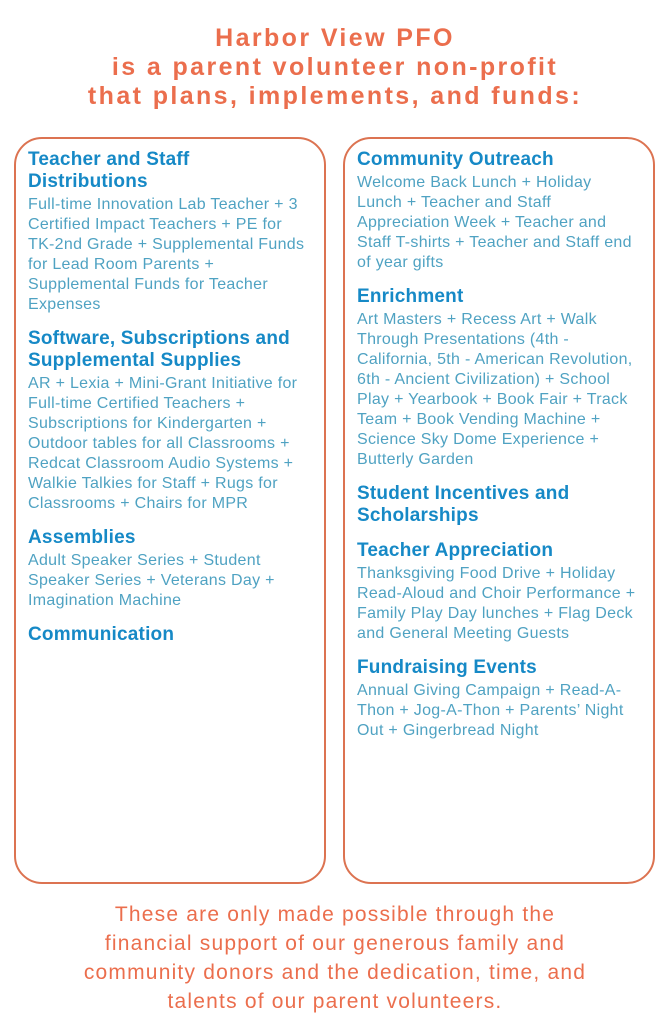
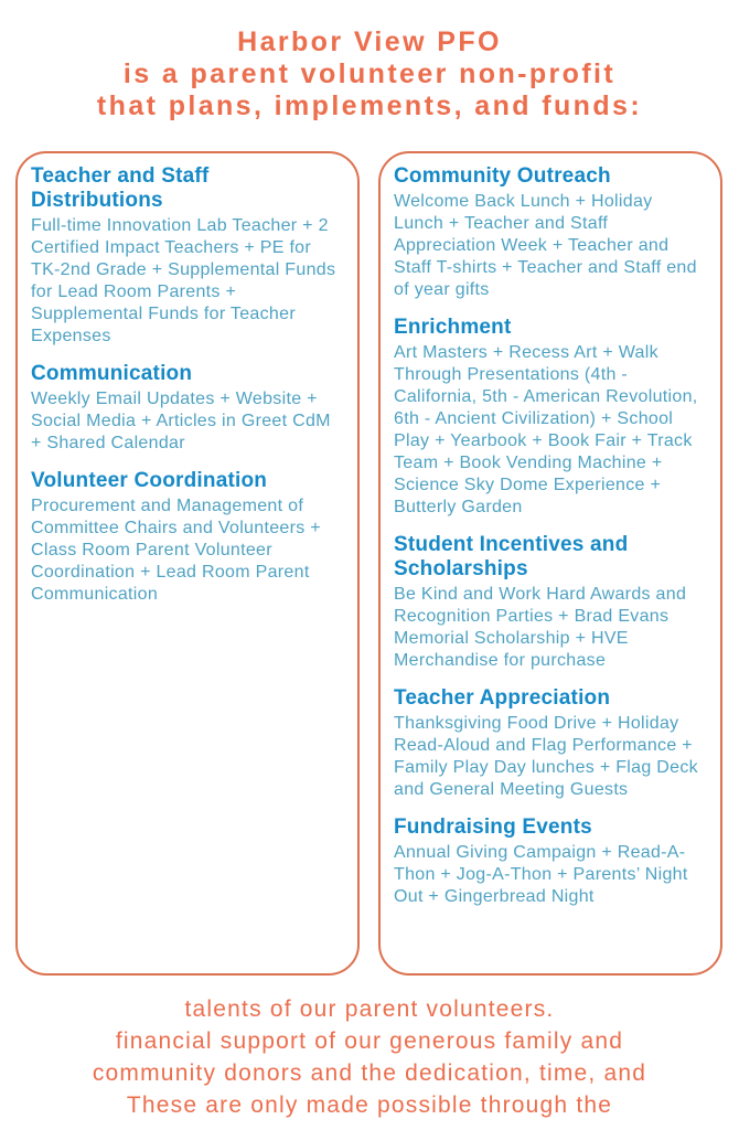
  Harbor View PFO
  is a parent volunteer non-profit
  that plans, implements, and funds:
  Teacher and Staff Distributions
- Full-time Innovation Lab Teacher + 3 Certified Impact Teachers + PE for TK-2nd Grade + Supplemental Funds for Lead Room Parents + Supplemental Funds for Teacher Expenses
+ Full-time Innovation Lab Teacher + 2 Certified Impact Teachers + PE for TK-2nd Grade + Supplemental Funds for Lead Room Parents + Supplemental Funds for Teacher Expenses
- Software, Subscriptions and Supplemental Supplies
- AR + Lexia + Mini-Grant Initiative for Full-time Certified Teachers + Subscriptions for Kindergarten + Outdoor tables for all Classrooms + Redcat Classroom Audio Systems + Walkie Talkies for Staff + Rugs for Classrooms + Chairs for MPR
- Assemblies
- Adult Speaker Series + Student Speaker Series + Veterans Day + Imagination Machine
  Communication
+ Weekly Email Updates + Website + Social Media + Articles in Greet CdM + Shared Calendar
+ Volunteer Coordination
+ Procurement and Management of Committee Chairs and Volunteers + Class Room Parent Volunteer Coordination + Lead Room Parent Communication
  Community Outreach
  Welcome Back Lunch + Holiday Lunch + Teacher and Staff Appreciation Week + Teacher and Staff T-shirts + Teacher and Staff end of year gifts
  Enrichment
  Art Masters + Recess Art + Walk Through Presentations (4th - California, 5th - American Revolution, 6th - Ancient Civilization) + School Play + Yearbook + Book Fair + Track Team + Book Vending Machine + Science Sky Dome Experience + Butterly Garden
  Student Incentives and Scholarships
+ Be Kind and Work Hard Awards and Recognition Parties + Brad Evans Memorial Scholarship + HVE Merchandise for purchase
  Teacher Appreciation
- Thanksgiving Food Drive + Holiday Read-Aloud and Choir Performance + Family Play Day lunches + Flag Deck and General Meeting Guests
+ Thanksgiving Food Drive + Holiday Read-Aloud and Flag Performance + Family Play Day lunches + Flag Deck and General Meeting Guests
  Fundraising Events
  Annual Giving Campaign + Read-A-Thon + Jog-A-Thon + Parents’ Night Out + Gingerbread Night
- These are only made possible through the
+ talents of our parent volunteers.
  financial support of our generous family and
  community donors and the dedication, time, and
- talents of our parent volunteers.
+ These are only made possible through the
